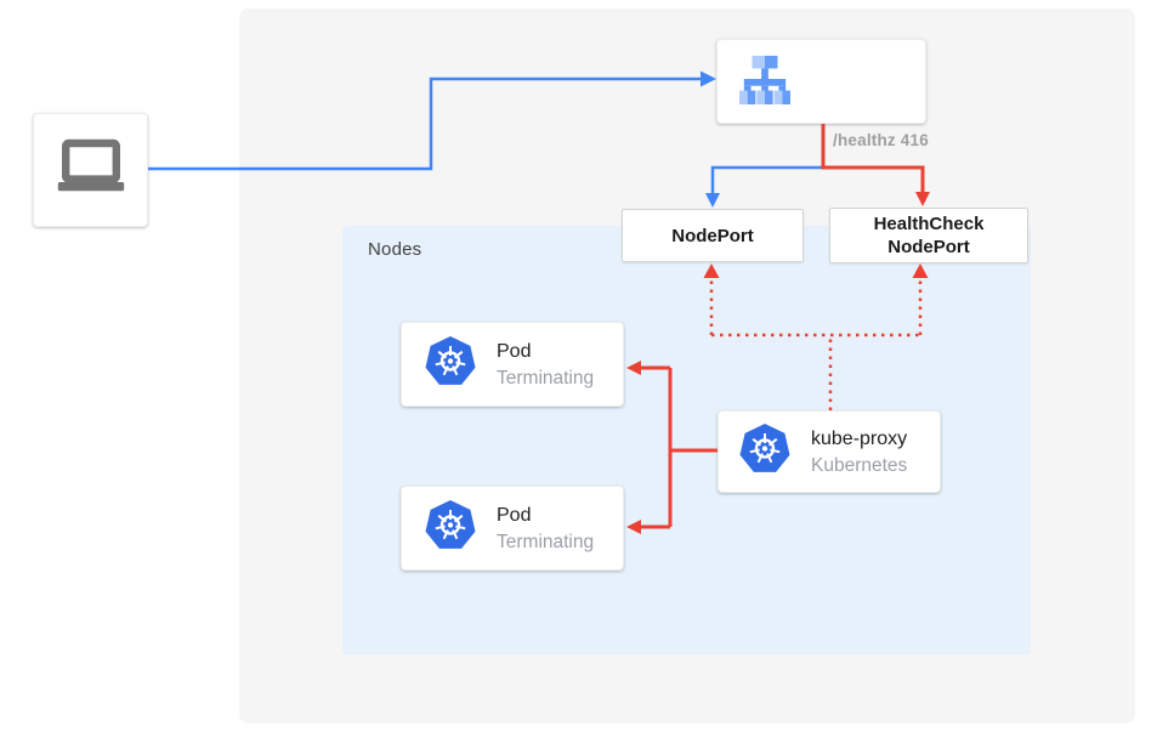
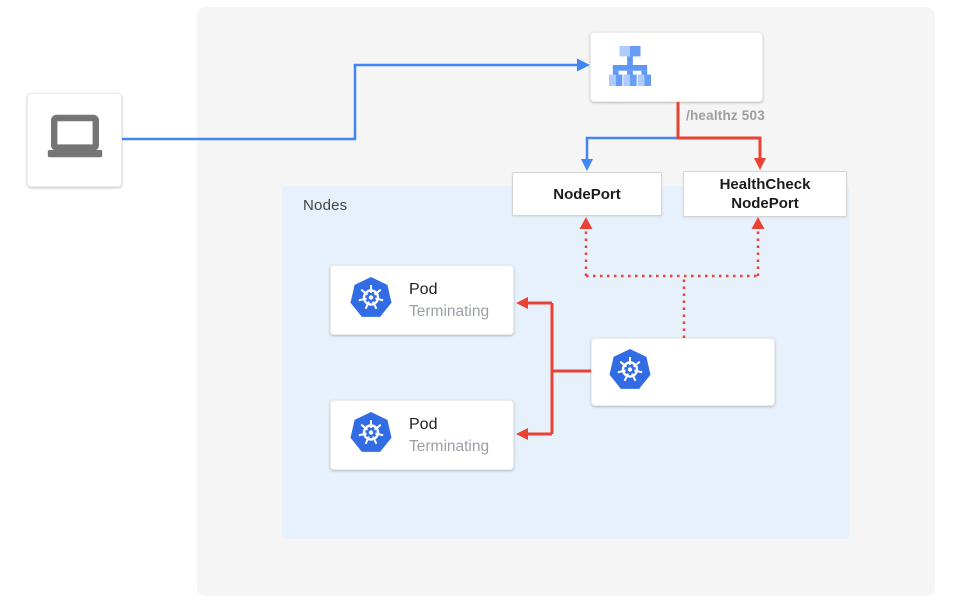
  Nodes
- /healthz 416
+ /healthz 503
  NodePort
  HealthCheck
  NodePort
  Pod
  Terminating
  Pod
  Terminating
- kube-proxy
- Kubernetes
